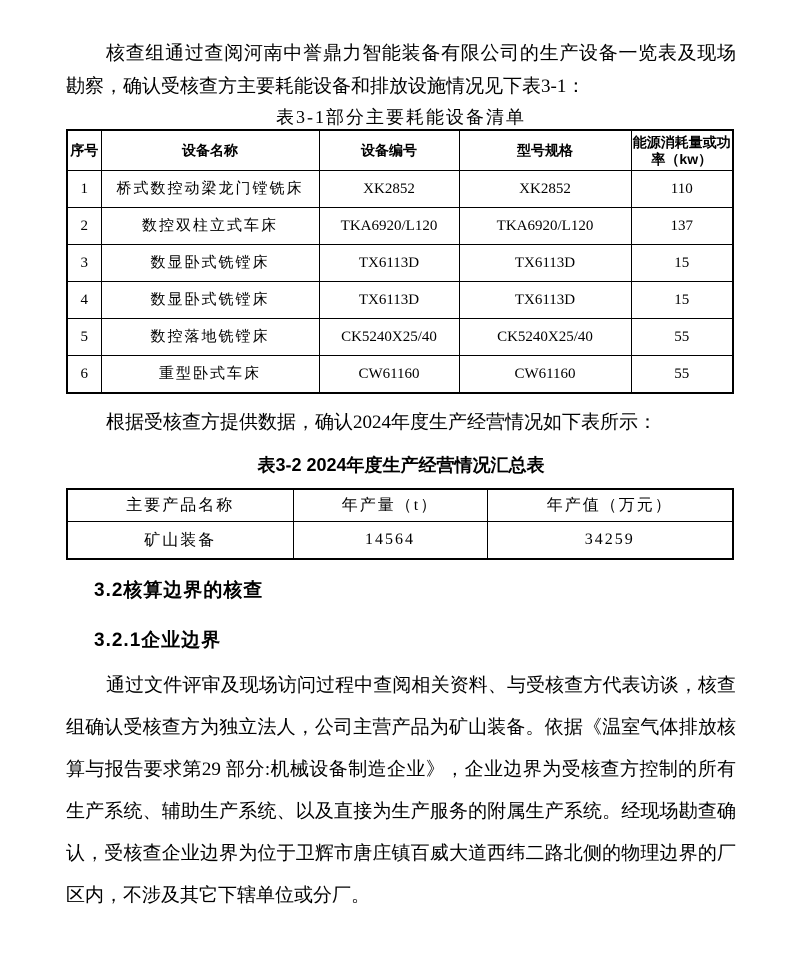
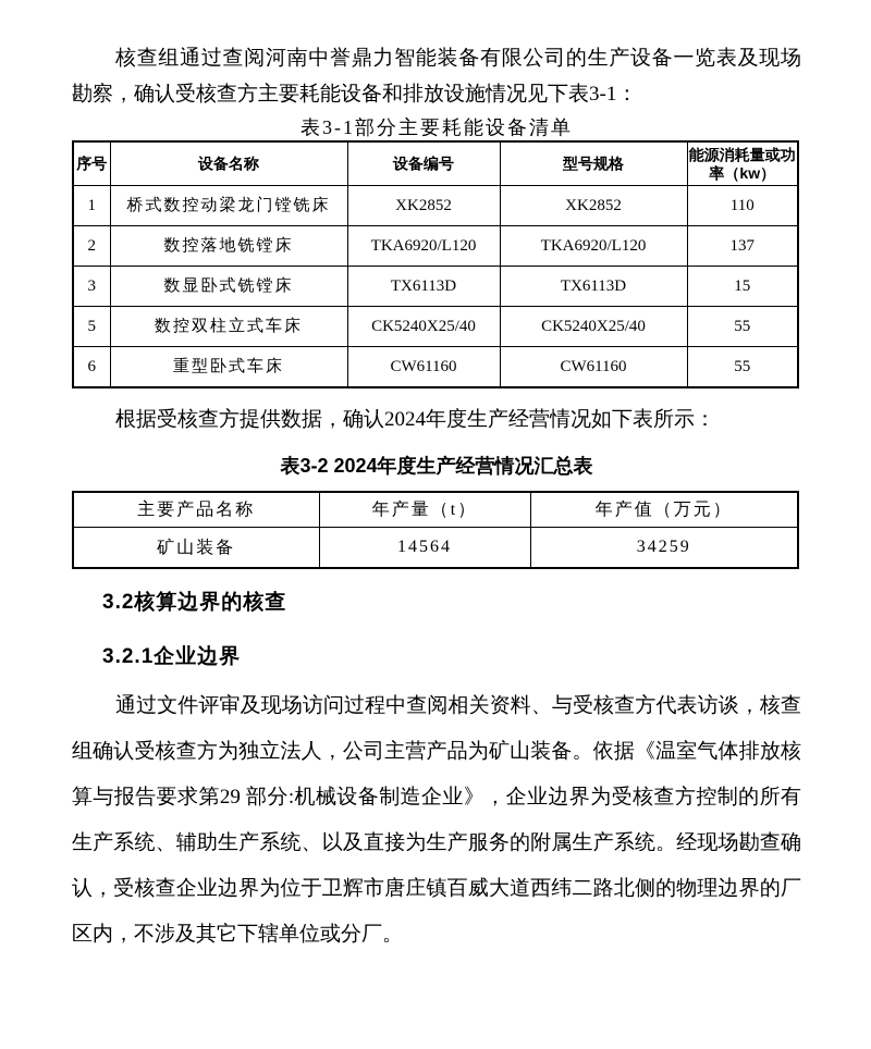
  核查组通过查阅河南中誉鼎力智能装备有限公司的生产设备一览表及现场
  勘察，确认受核查方主要耗能设备和排放设施情况见下表3-1：
  表3-1部分主要耗能设备清单
  序号	设备名称	设备编号	型号规格	能源消耗量或功率（kw）
  1	桥式数控动梁龙门镗铣床	XK2852	XK2852	110
- 2	数控双柱立式车床	TKA6920/L120	TKA6920/L120	137
+ 2	数控落地铣镗床	TKA6920/L120	TKA6920/L120	137
  3	数显卧式铣镗床	TX6113D	TX6113D	15
- 4	数显卧式铣镗床	TX6113D	TX6113D	15
- 5	数控落地铣镗床	CK5240X25/40	CK5240X25/40	55
+ 5	数控双柱立式车床	CK5240X25/40	CK5240X25/40	55
  6	重型卧式车床	CW61160	CW61160	55
  根据受核查方提供数据，确认2024年度生产经营情况如下表所示：
  表3-2 2024年度生产经营情况汇总表
  主要产品名称	年产量（t）	年产值（万元）
  矿山装备	14564	34259
  3.2核算边界的核查
  3.2.1企业边界
  通过文件评审及现场访问过程中查阅相关资料、与受核查方代表访谈，核查
  组确认受核查方为独立法人，公司主营产品为矿山装备。依据《温室气体排放核
  算与报告要求第29 部分:机械设备制造企业》，企业边界为受核查方控制的所有
  生产系统、辅助生产系统、以及直接为生产服务的附属生产系统。经现场勘查确
  认，受核查企业边界为位于卫辉市唐庄镇百威大道西纬二路北侧的物理边界的厂
  区内，不涉及其它下辖单位或分厂。
